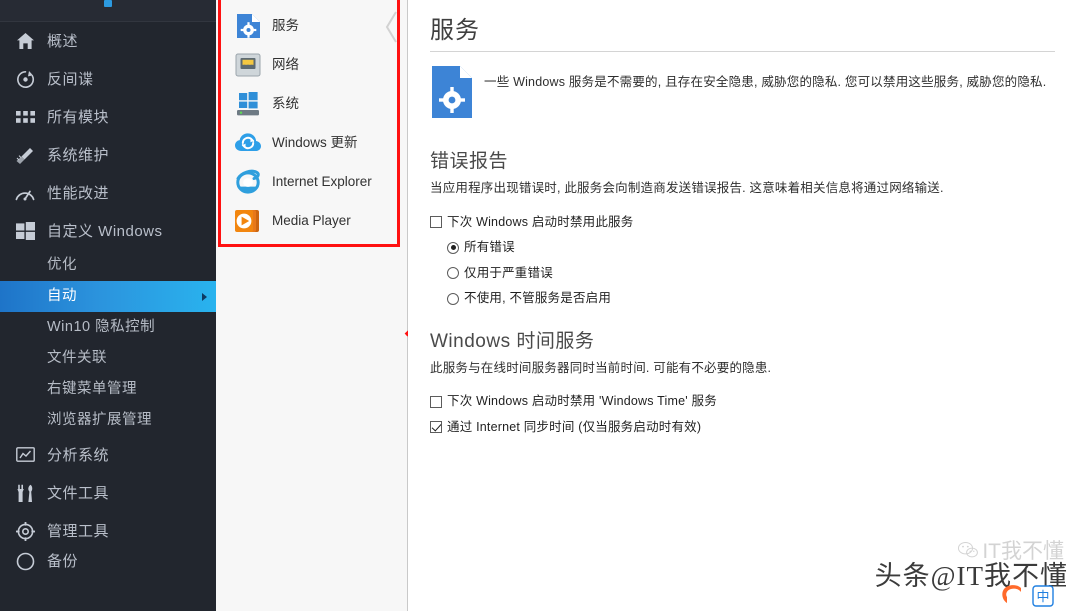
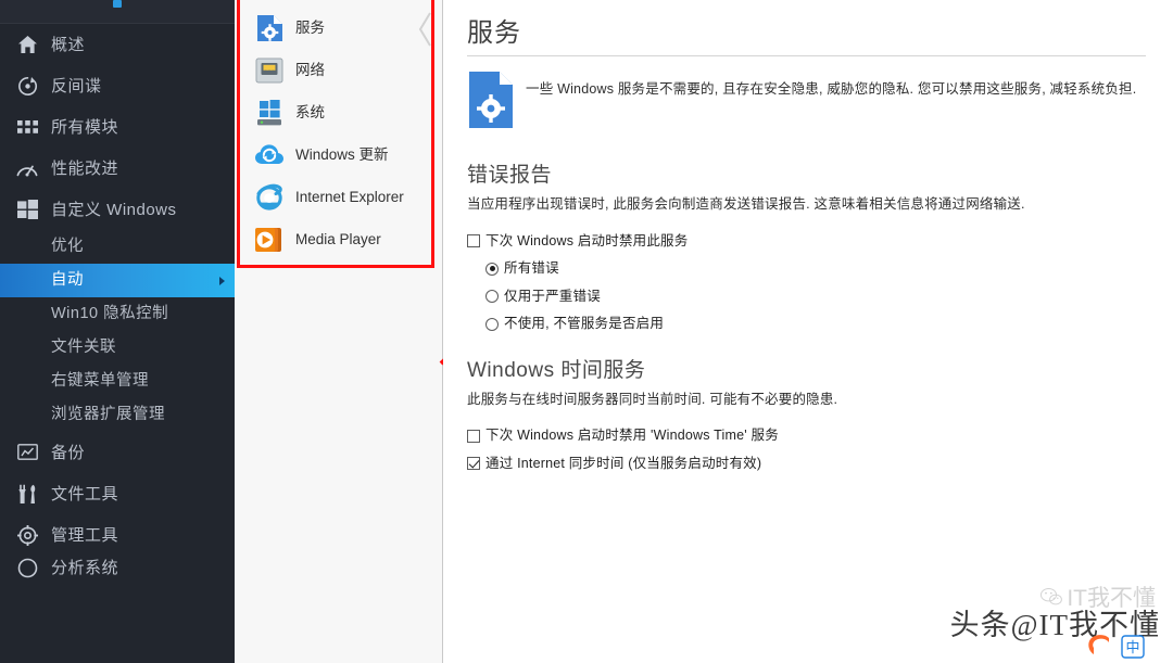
  概述
  反间谍
  所有模块
- 系统维护
  性能改进
  自定义 Windows
  优化
  自动
  Win10 隐私控制
  文件关联
  右键菜单管理
  浏览器扩展管理
- 分析系统
+ 备份
  文件工具
  管理工具
- 备份
+ 分析系统
  服务
  网络
  系统
  Windows 更新
  Internet Explorer
  Media Player
  服务
- 一些 Windows 服务是不需要的, 且存在安全隐患, 威胁您的隐私. 您可以禁用这些服务, 威胁您的隐私.
+ 一些 Windows 服务是不需要的, 且存在安全隐患, 威胁您的隐私. 您可以禁用这些服务, 减轻系统负担.
  错误报告
  当应用程序出现错误时, 此服务会向制造商发送错误报告. 这意味着相关信息将通过网络输送.
  下次 Windows 启动时禁用此服务
  所有错误
  仅用于严重错误
  不使用, 不管服务是否启用
  Windows 时间服务
  此服务与在线时间服务器同时当前时间. 可能有不必要的隐患.
  下次 Windows 启动时禁用 'Windows Time' 服务
  通过 Internet 同步时间 (仅当服务启动时有效)
  IT我不懂
  头条@IT我不懂
  中
